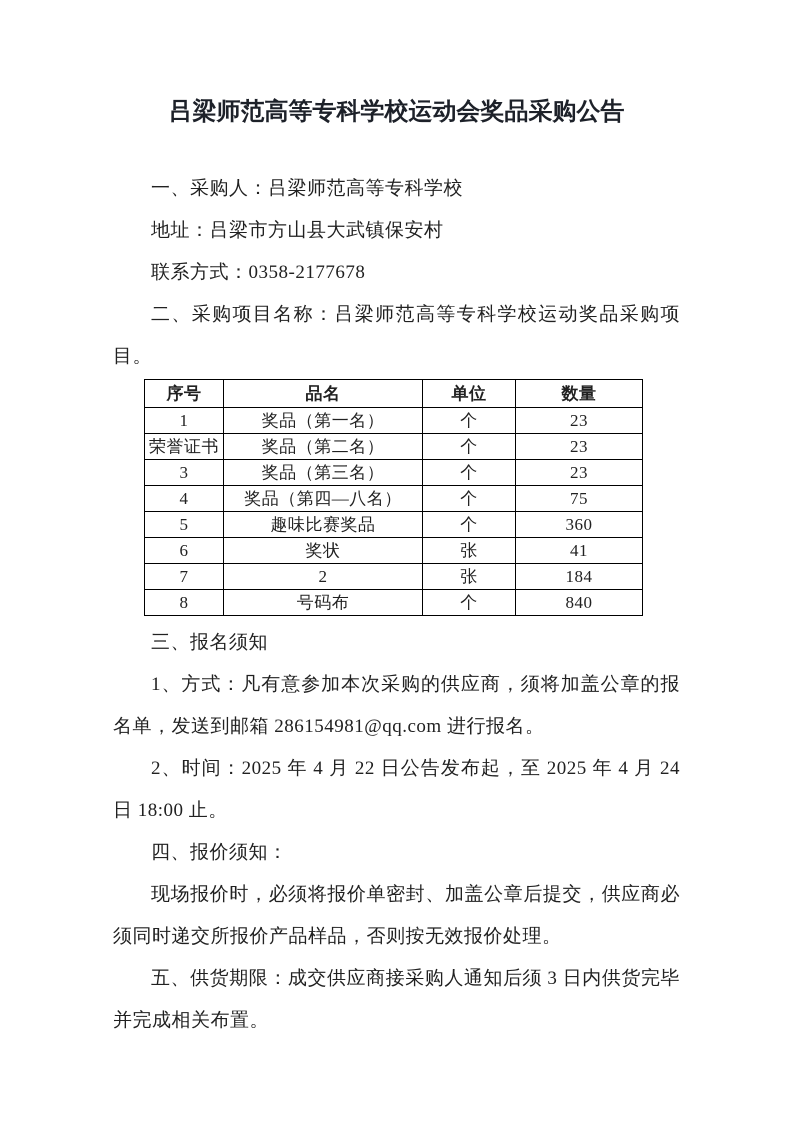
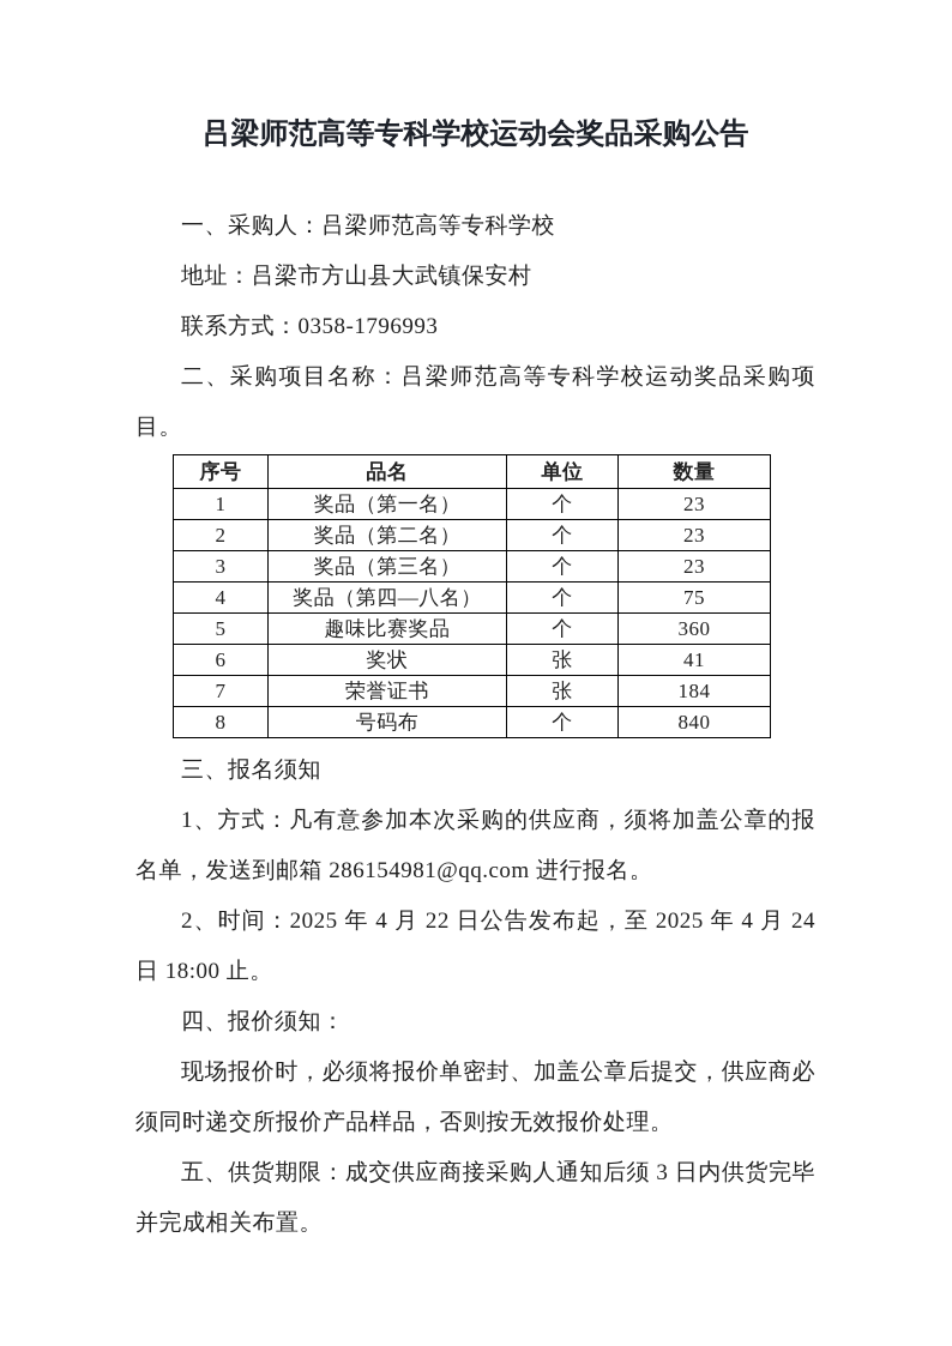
  吕梁师范高等专科学校运动会奖品采购公告
  一、采购人：吕梁师范高等专科学校
  地址：吕梁市方山县大武镇保安村
- 联系方式：0358-2177678
+ 联系方式：0358-1796993
  二、采购项目名称：吕梁师范高等专科学校运动奖品采购项目。
  序号	品名	单位	数量
  1	奖品（第一名）	个	23
- 荣誉证书	奖品（第二名）	个	23
+ 2	奖品（第二名）	个	23
  3	奖品（第三名）	个	23
  4	奖品（第四—八名）	个	75
  5	趣味比赛奖品	个	360
  6	奖状	张	41
- 7	2	张	184
+ 7	荣誉证书	张	184
  8	号码布	个	840
  三、报名须知
  1、方式：凡有意参加本次采购的供应商，须将加盖公章的报名单，发送到邮箱 286154981@qq.com 进行报名。
  2、时间：2025 年 4 月 22 日公告发布起，至 2025 年 4 月 24 日 18:00 止。
  四、报价须知：
  现场报价时，必须将报价单密封、加盖公章后提交，供应商必须同时递交所报价产品样品，否则按无效报价处理。
  五、供货期限：成交供应商接采购人通知后须 3 日内供货完毕并完成相关布置。
